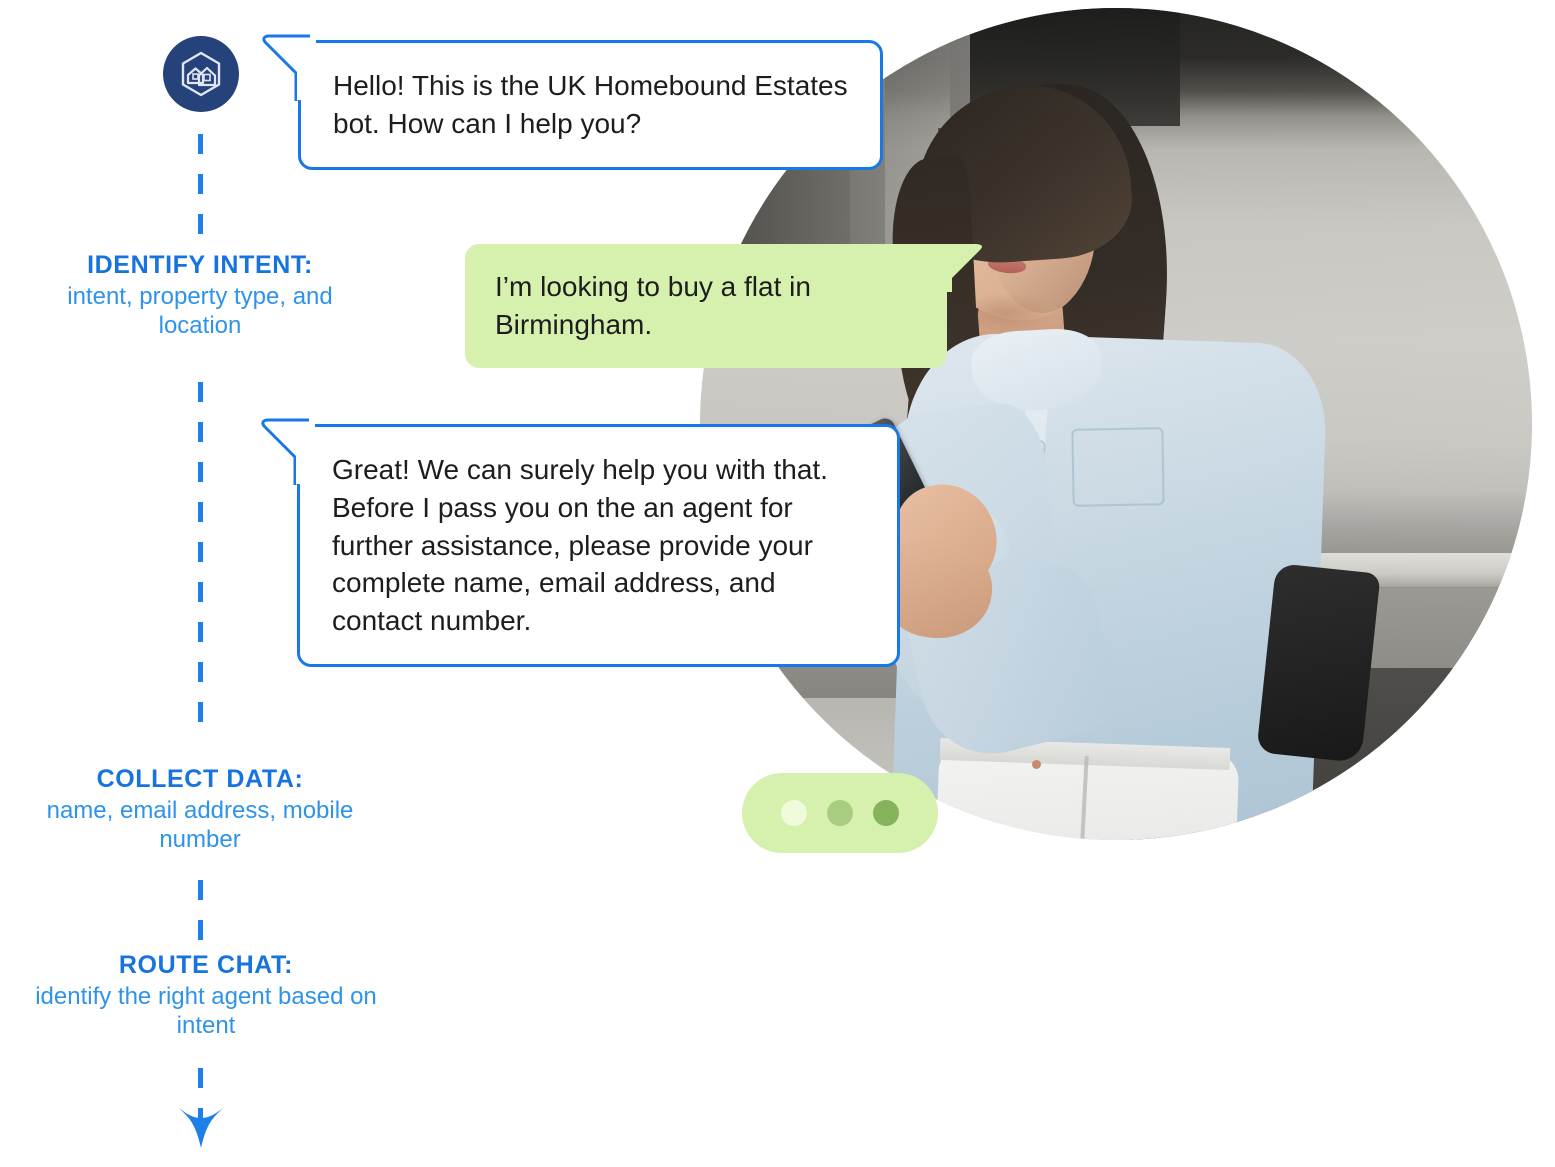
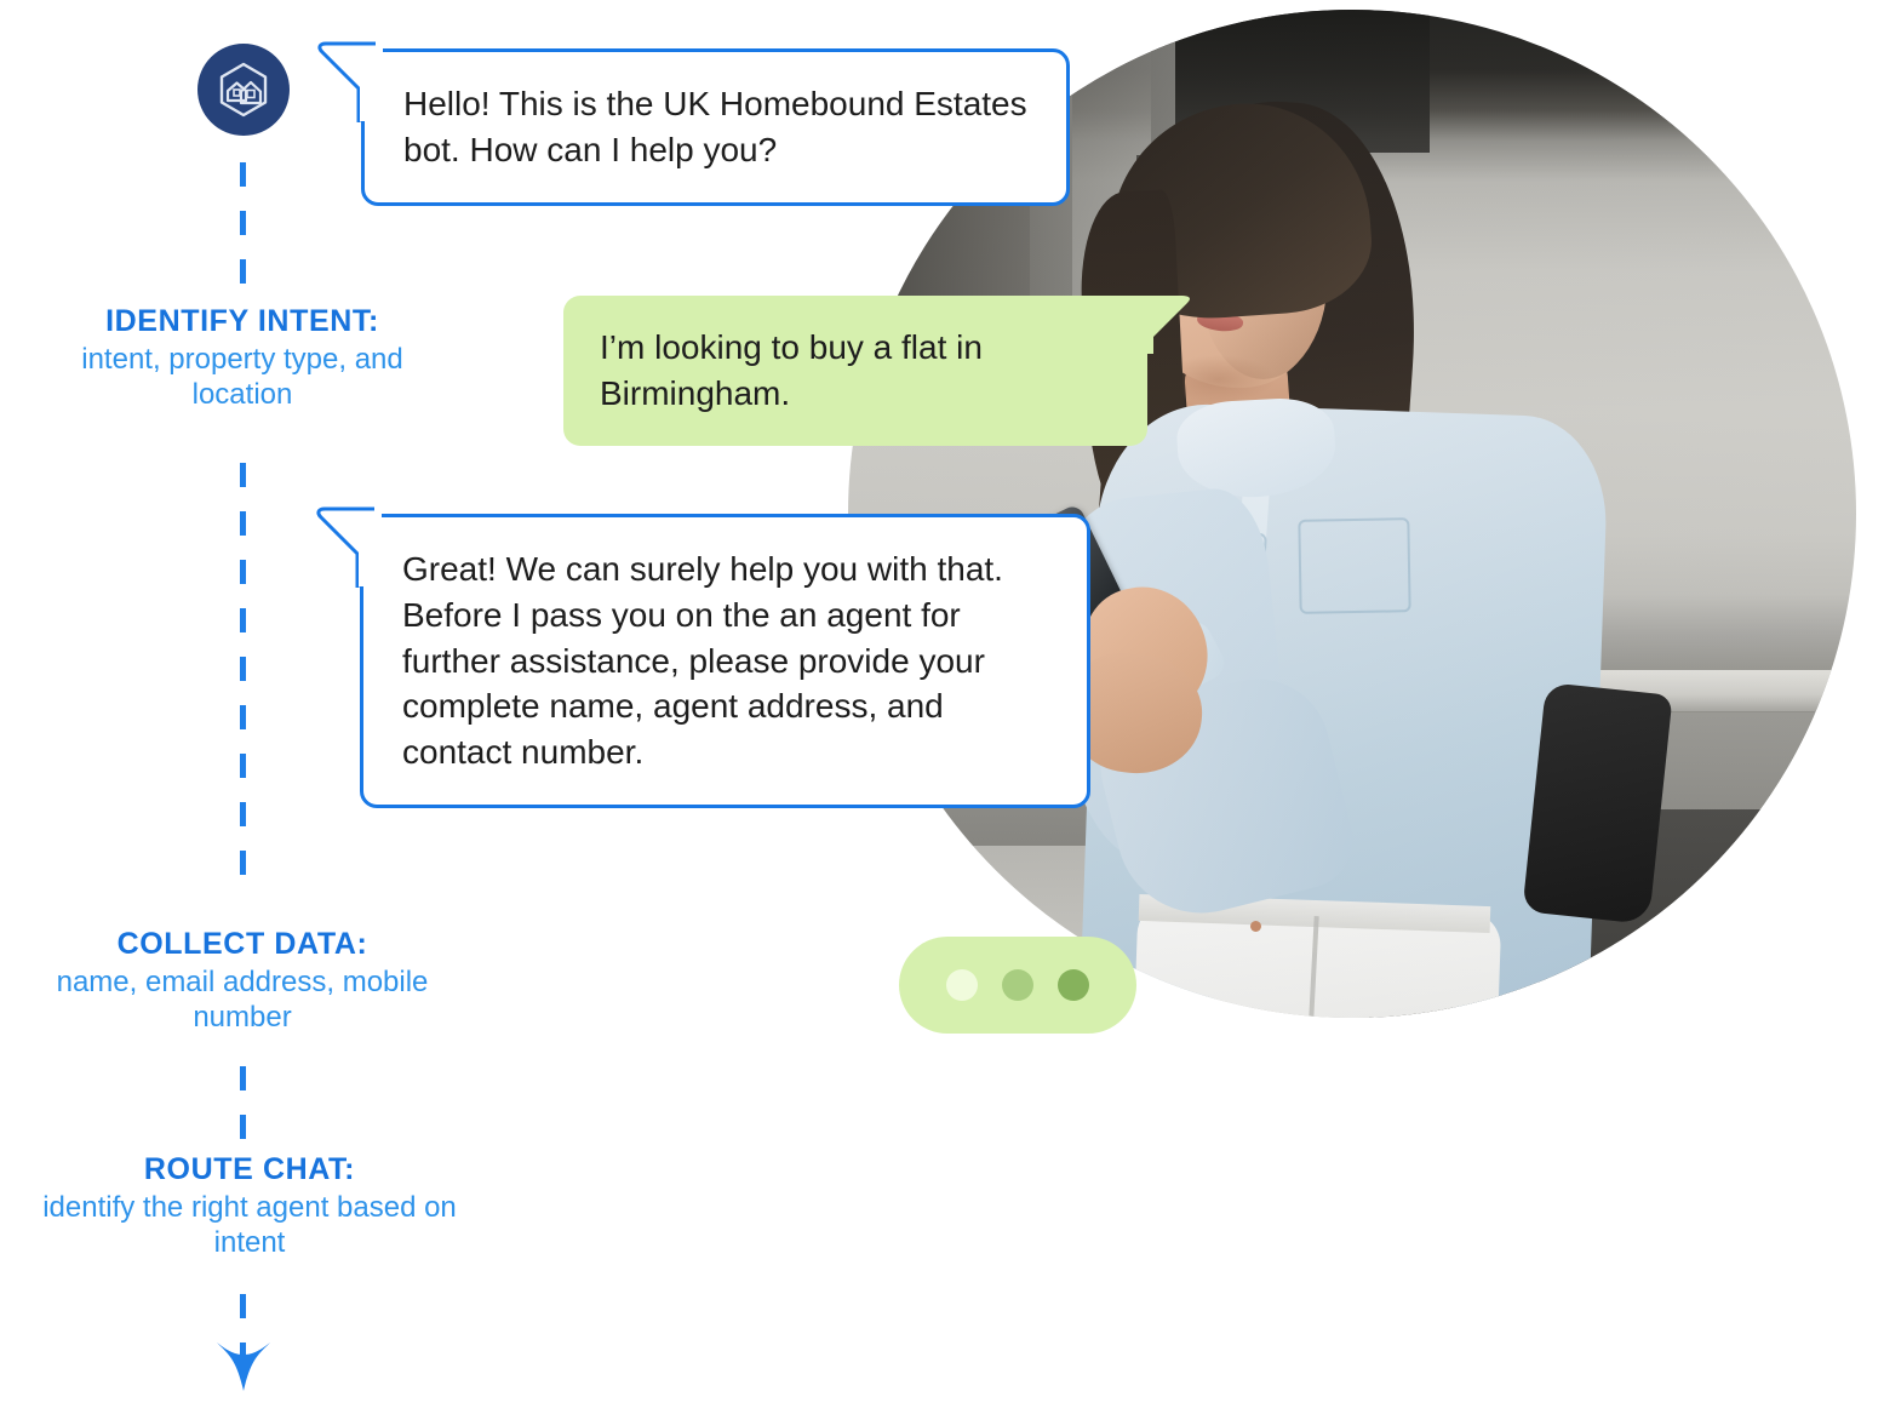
  IDENTIFY INTENT:
  intent, property type, and location
  COLLECT DATA:
  name, email address, mobile number
  ROUTE CHAT:
  identify the right agent based on intent
  Hello! This is the UK Homebound Estates bot. How can I help you?
  I’m looking to buy a flat in Birmingham.
- Great! We can surely help you with that. Before I pass you on the an agent for further assistance, please provide your complete name, email address, and contact number.
+ Great! We can surely help you with that. Before I pass you on the an agent for further assistance, please provide your complete name, agent address, and contact number.
